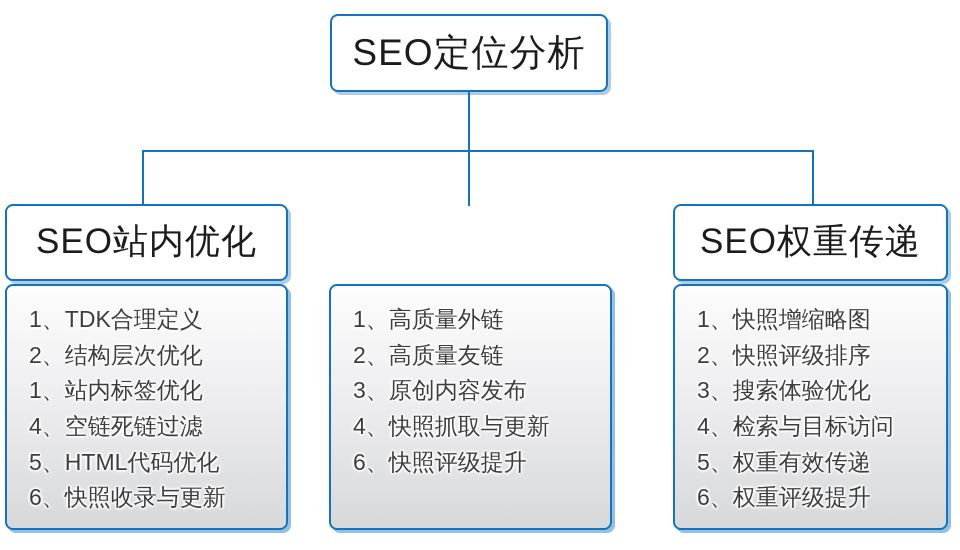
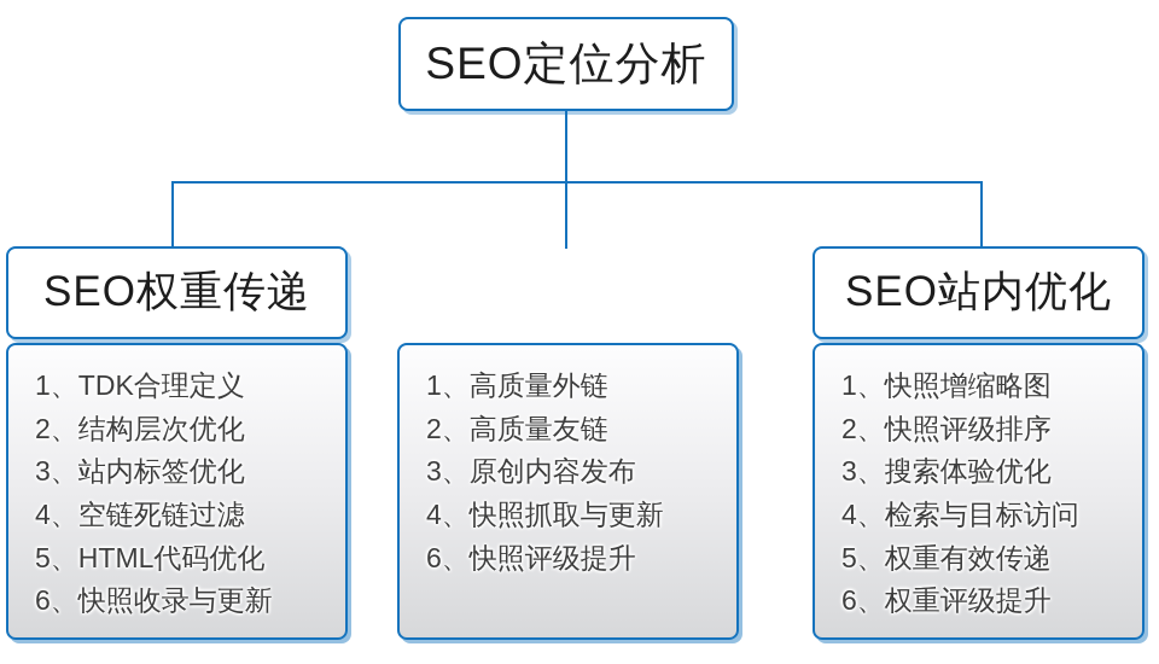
  SEO定位分析
- SEO站内优化
+ SEO权重传递
  1、TDK合理定义
  2、结构层次优化
- 1、站内标签优化
+ 3、站内标签优化
  4、空链死链过滤
  5、HTML代码优化
  6、快照收录与更新
  1、高质量外链
  2、高质量友链
  3、原创内容发布
  4、快照抓取与更新
  6、快照评级提升
- SEO权重传递
+ SEO站内优化
  1、快照增缩略图
  2、快照评级排序
  3、搜索体验优化
  4、检索与目标访问
  5、权重有效传递
  6、权重评级提升
